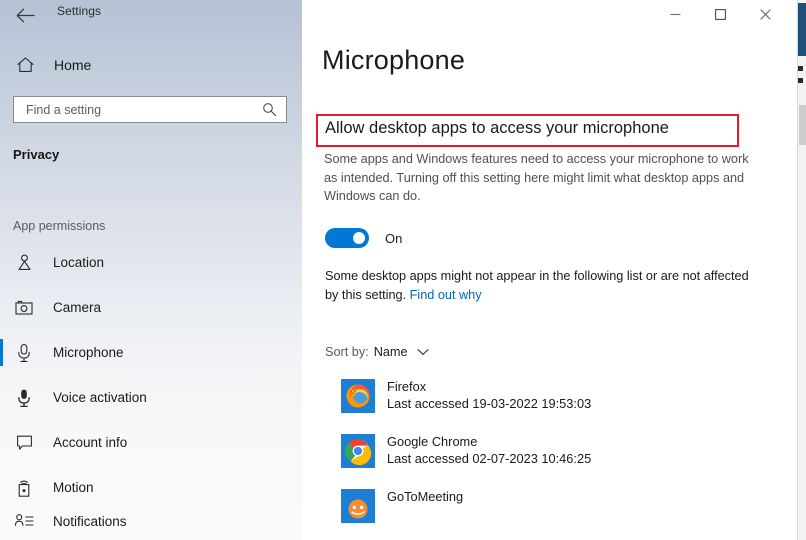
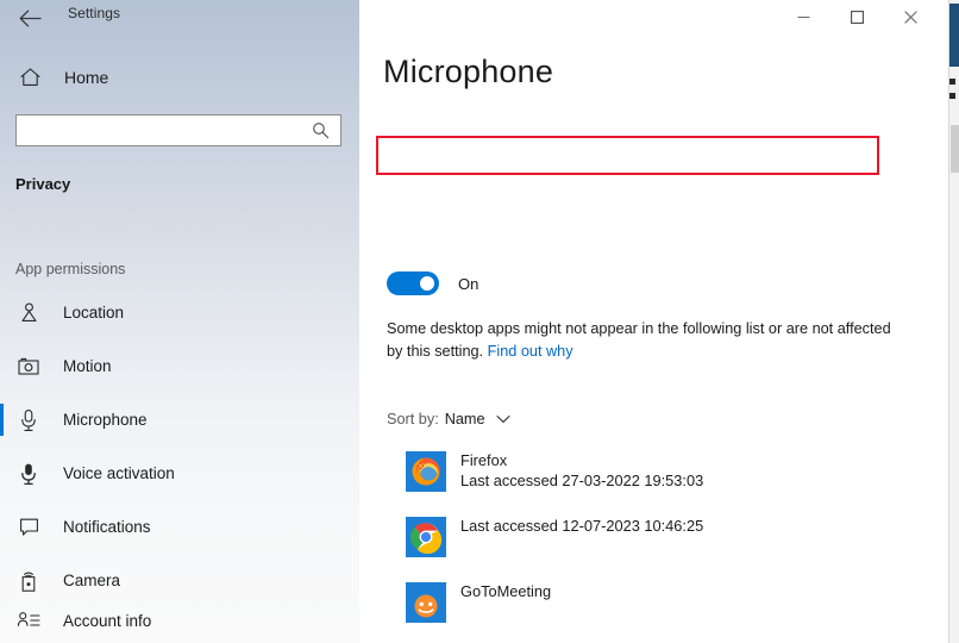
  Settings
  Home
- Find a setting
  Privacy
  App permissions
  Location
- Camera
+ Motion
  Microphone
  Voice activation
- Account info
+ Notifications
- Motion
+ Camera
- Notifications
+ Account info
  Microphone
- Allow desktop apps to access your microphone
- Some apps and Windows features need to access your microphone to work as intended. Turning off this setting here might limit what desktop apps and Windows can do.
  On
  Some desktop apps might not appear in the following list or are not affected by this setting. Find out why
  Sort by:
  Name
  Firefox
- Last accessed 19-03-2022 19:53:03
+ Last accessed 27-03-2022 19:53:03
- Google Chrome
- Last accessed 02-07-2023 10:46:25
+ Last accessed 12-07-2023 10:46:25
  GoToMeeting
